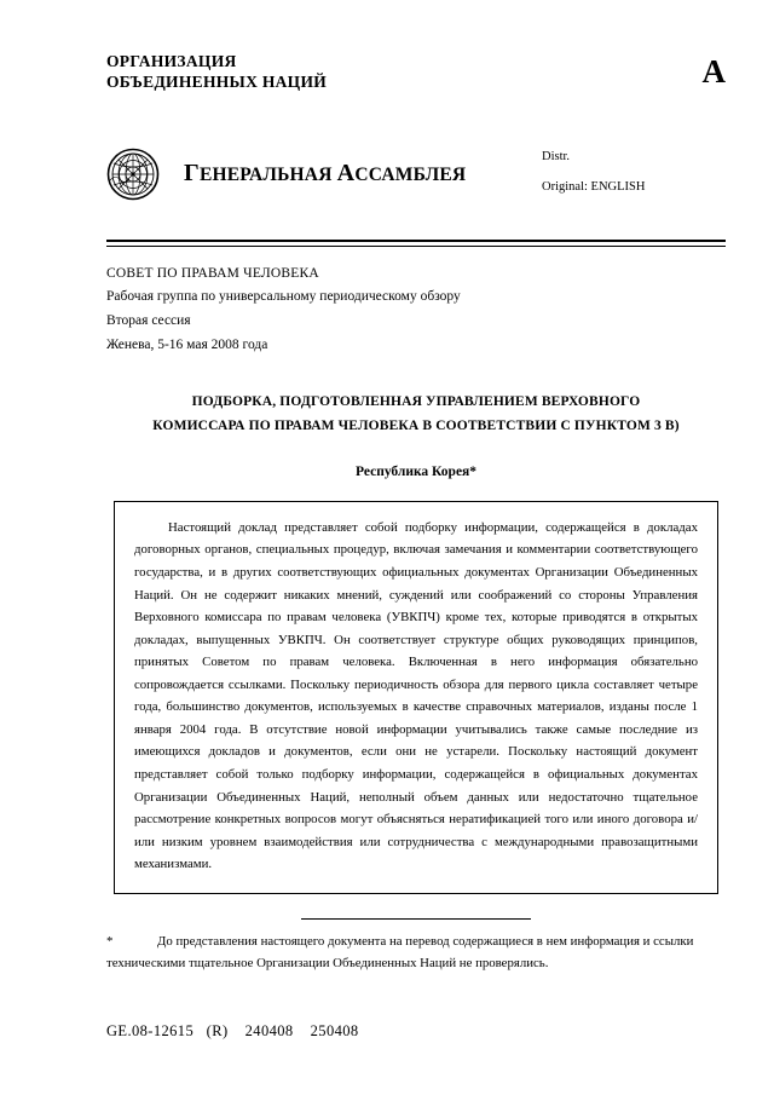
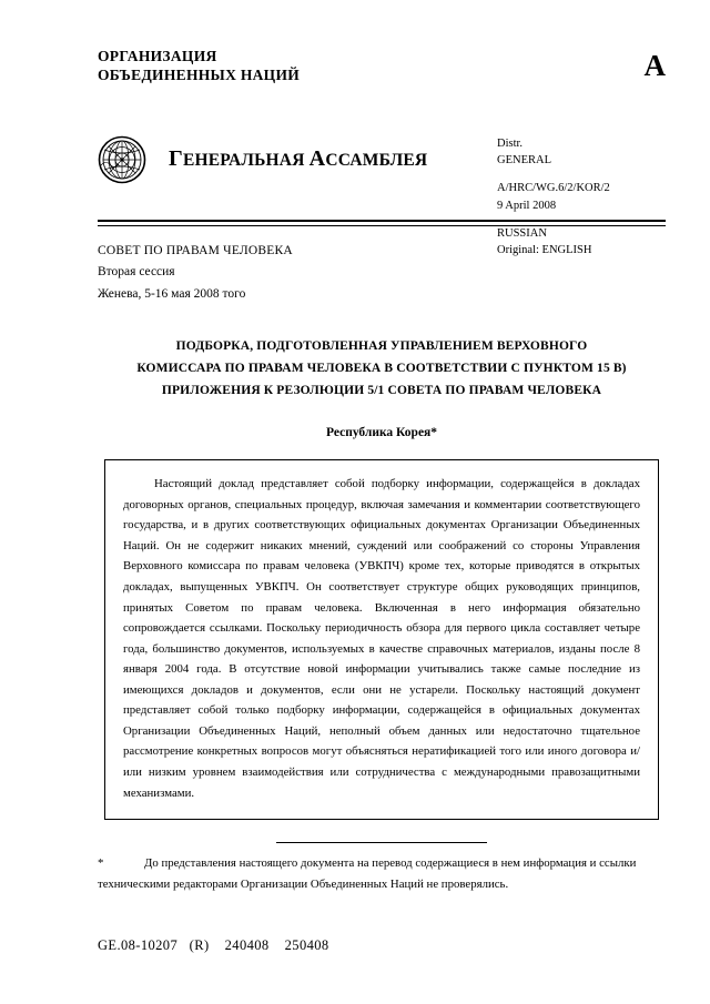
  ОРГАНИЗАЦИЯ
  ОБЪЕДИНЕННЫХ НАЦИЙ
  A
  ГЕНЕРАЛЬНАЯ АССАМБЛЕЯ
  Distr.
+ GENERAL
+ A/HRC/WG.6/2/KOR/2
+ 9 April 2008
+ RUSSIAN
  Original: ENGLISH
  СОВЕТ ПО ПРАВАМ ЧЕЛОВЕКА
- Рабочая группа по универсальному периодическому обзору
  Вторая сессия
- Женева, 5-16 мая 2008 года
+ Женева, 5-16 мая 2008 того
  ПОДБОРКА, ПОДГОТОВЛЕННАЯ УПРАВЛЕНИЕМ ВЕРХОВНОГО
- КОМИССАРА ПО ПРАВАМ ЧЕЛОВЕКА В СООТВЕТСТВИИ С ПУНКТОМ 3 В)
+ КОМИССАРА ПО ПРАВАМ ЧЕЛОВЕКА В СООТВЕТСТВИИ С ПУНКТОМ 15 В)
+ ПРИЛОЖЕНИЯ К РЕЗОЛЮЦИИ 5/1 СОВЕТА ПО ПРАВАМ ЧЕЛОВЕКА
  Республика Корея*
- Настоящий доклад представляет собой подборку информации, содержащейся в докладах договорных органов, специальных процедур, включая замечания и комментарии соответствующего государства, и в других соответствующих официальных документах Организации Объединенных Наций. Он не содержит никаких мнений, суждений или соображений со стороны Управления Верховного комиссара по правам человека (УВКПЧ) кроме тех, которые приводятся в открытых докладах, выпущенных УВКПЧ. Он соответствует структуре общих руководящих принципов, принятых Советом по правам человека. Включенная в него информация обязательно сопровождается ссылками. Поскольку периодичность обзора для первого цикла составляет четыре года, большинство документов, используемых в качестве справочных материалов, изданы после 1 января 2004 года. В отсутствие новой информации учитывались также самые последние из имеющихся докладов и документов, если они не устарели. Поскольку настоящий документ представляет собой только подборку информации, содержащейся в официальных документах Организации Объединенных Наций, неполный объем данных или недостаточно тщательное рассмотрение конкретных вопросов могут объясняться нератификацией того или иного договора и/или низким уровнем взаимодействия или сотрудничества с международными правозащитными механизмами.
+ Настоящий доклад представляет собой подборку информации, содержащейся в докладах договорных органов, специальных процедур, включая замечания и комментарии соответствующего государства, и в других соответствующих официальных документах Организации Объединенных Наций. Он не содержит никаких мнений, суждений или соображений со стороны Управления Верховного комиссара по правам человека (УВКПЧ) кроме тех, которые приводятся в открытых докладах, выпущенных УВКПЧ. Он соответствует структуре общих руководящих принципов, принятых Советом по правам человека. Включенная в него информация обязательно сопровождается ссылками. Поскольку периодичность обзора для первого цикла составляет четыре года, большинство документов, используемых в качестве справочных материалов, изданы после 8 января 2004 года. В отсутствие новой информации учитывались также самые последние из имеющихся докладов и документов, если они не устарели. Поскольку настоящий документ представляет собой только подборку информации, содержащейся в официальных документах Организации Объединенных Наций, неполный объем данных или недостаточно тщательное рассмотрение конкретных вопросов могут объясняться нератификацией того или иного договора и/или низким уровнем взаимодействия или сотрудничества с международными правозащитными механизмами.
- * До представления настоящего документа на перевод содержащиеся в нем информация и ссылки техническими тщательное Организации Объединенных Наций не проверялись.
+ * До представления настоящего документа на перевод содержащиеся в нем информация и ссылки техническими редакторами Организации Объединенных Наций не проверялись.
- GE.08-12615 (R) 240408 250408
+ GE.08-10207 (R) 240408 250408
